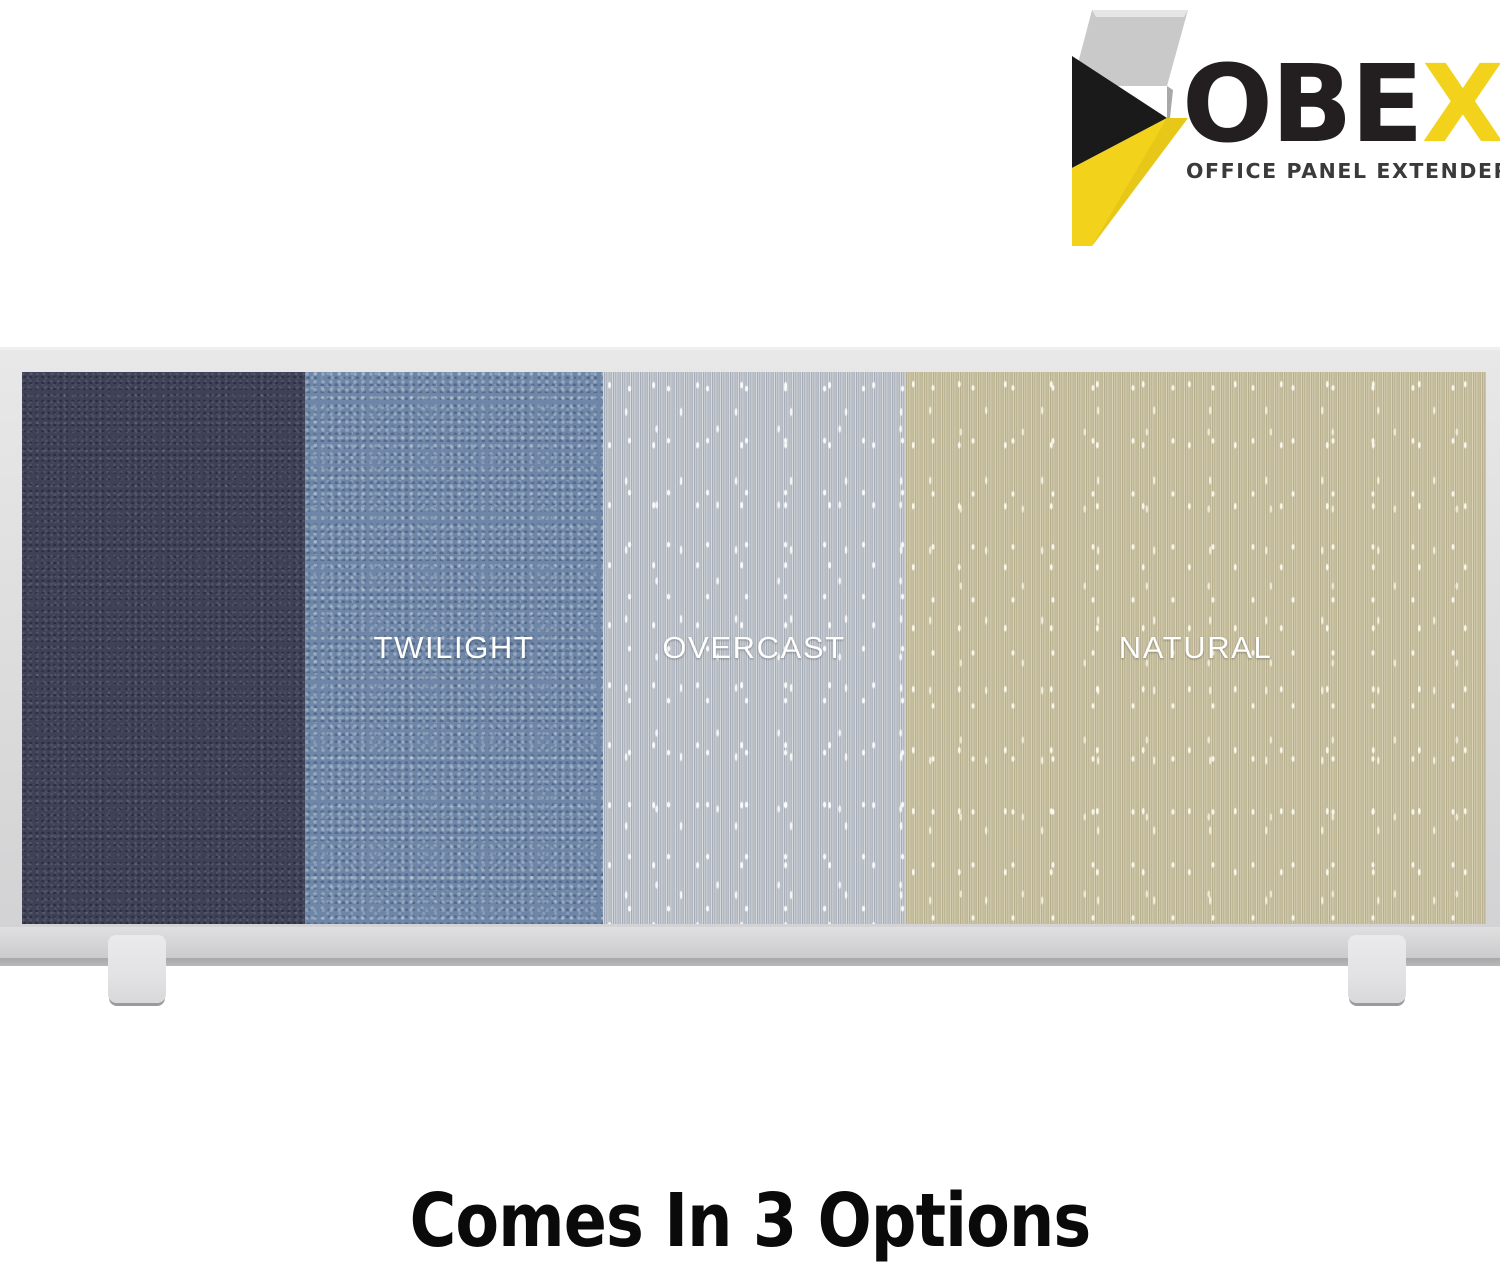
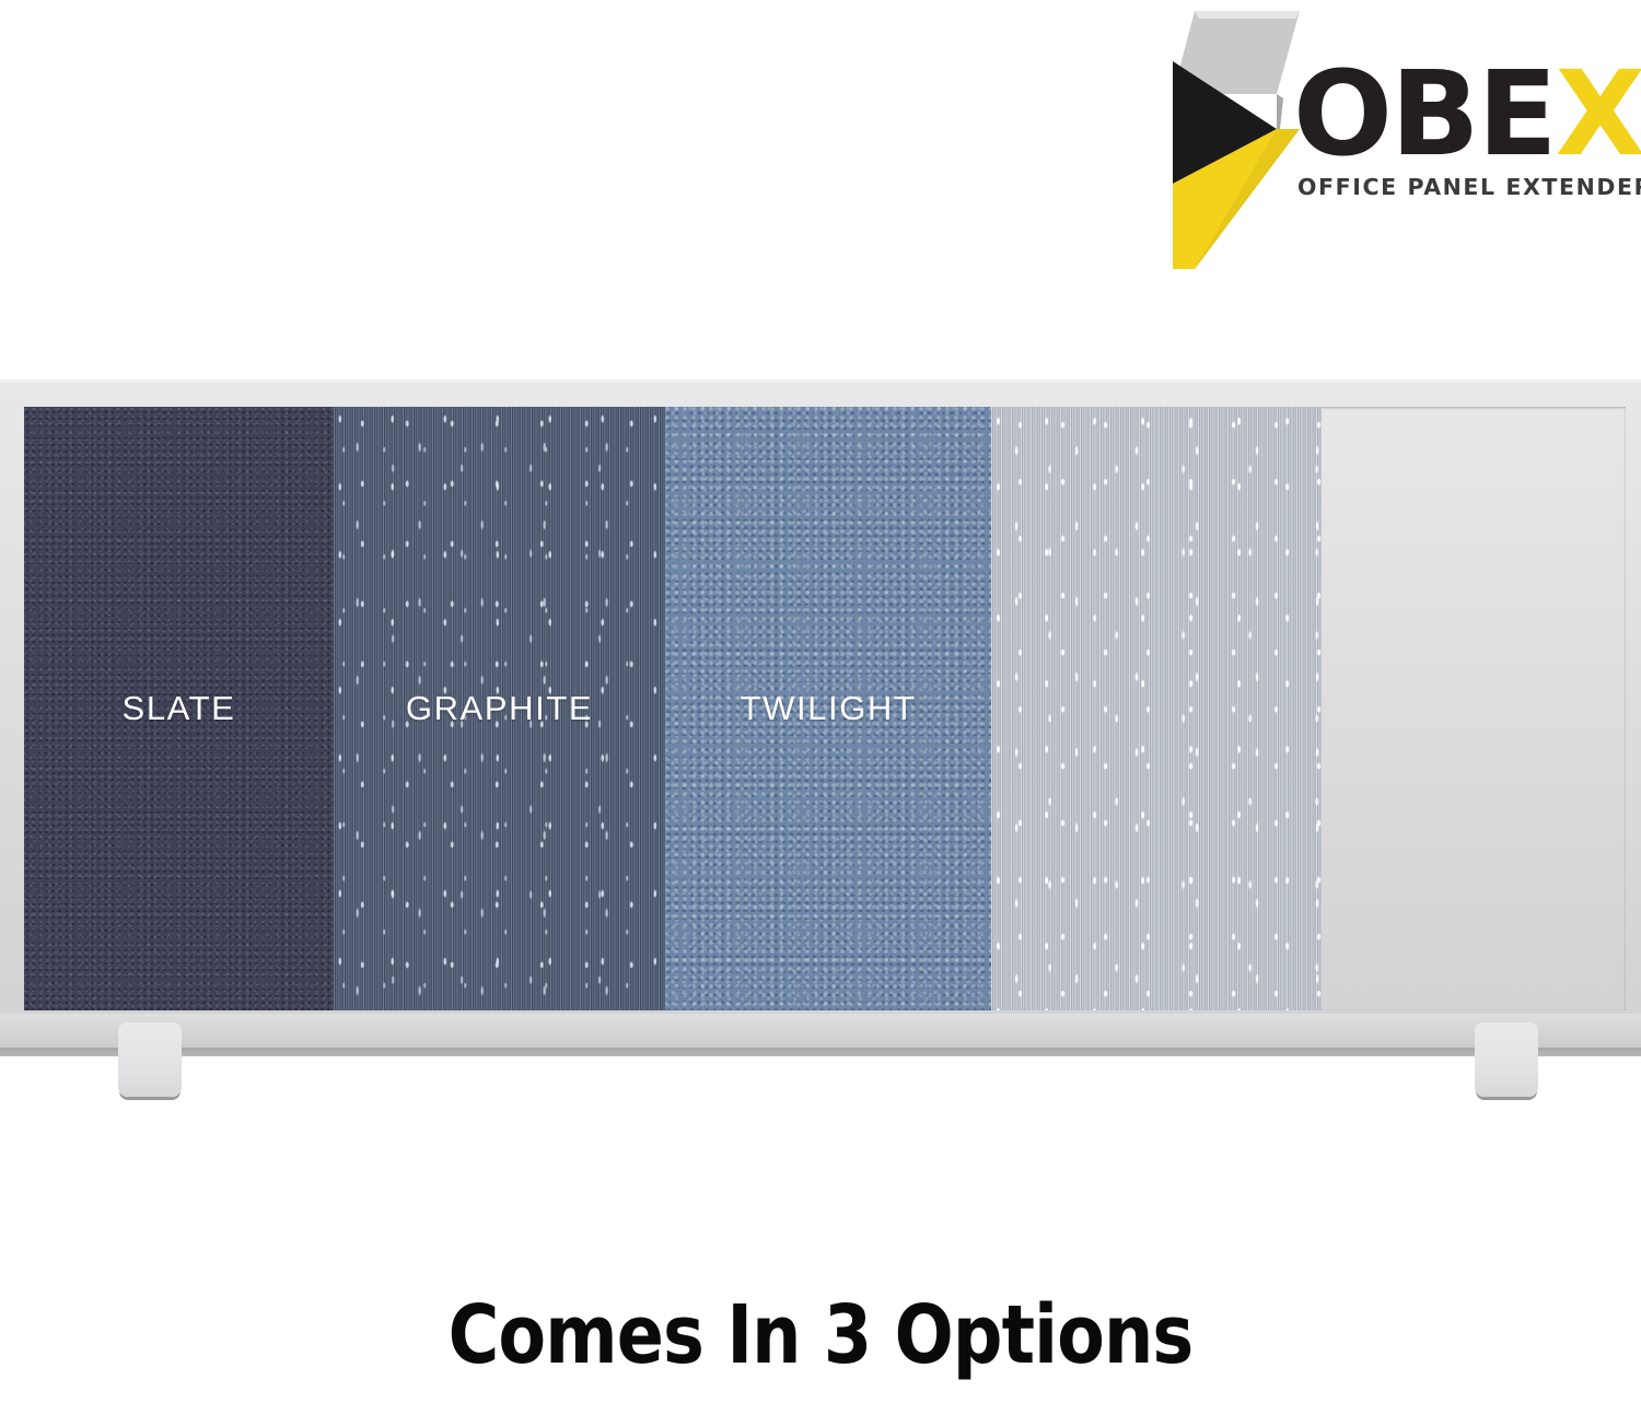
  OBEX
  OFFICE PANEL EXTENDE
+ SLATE
+ GRAPHITE
  TWILIGHT
- OVERCAST
- NATURAL
  Comes In 3 Options
